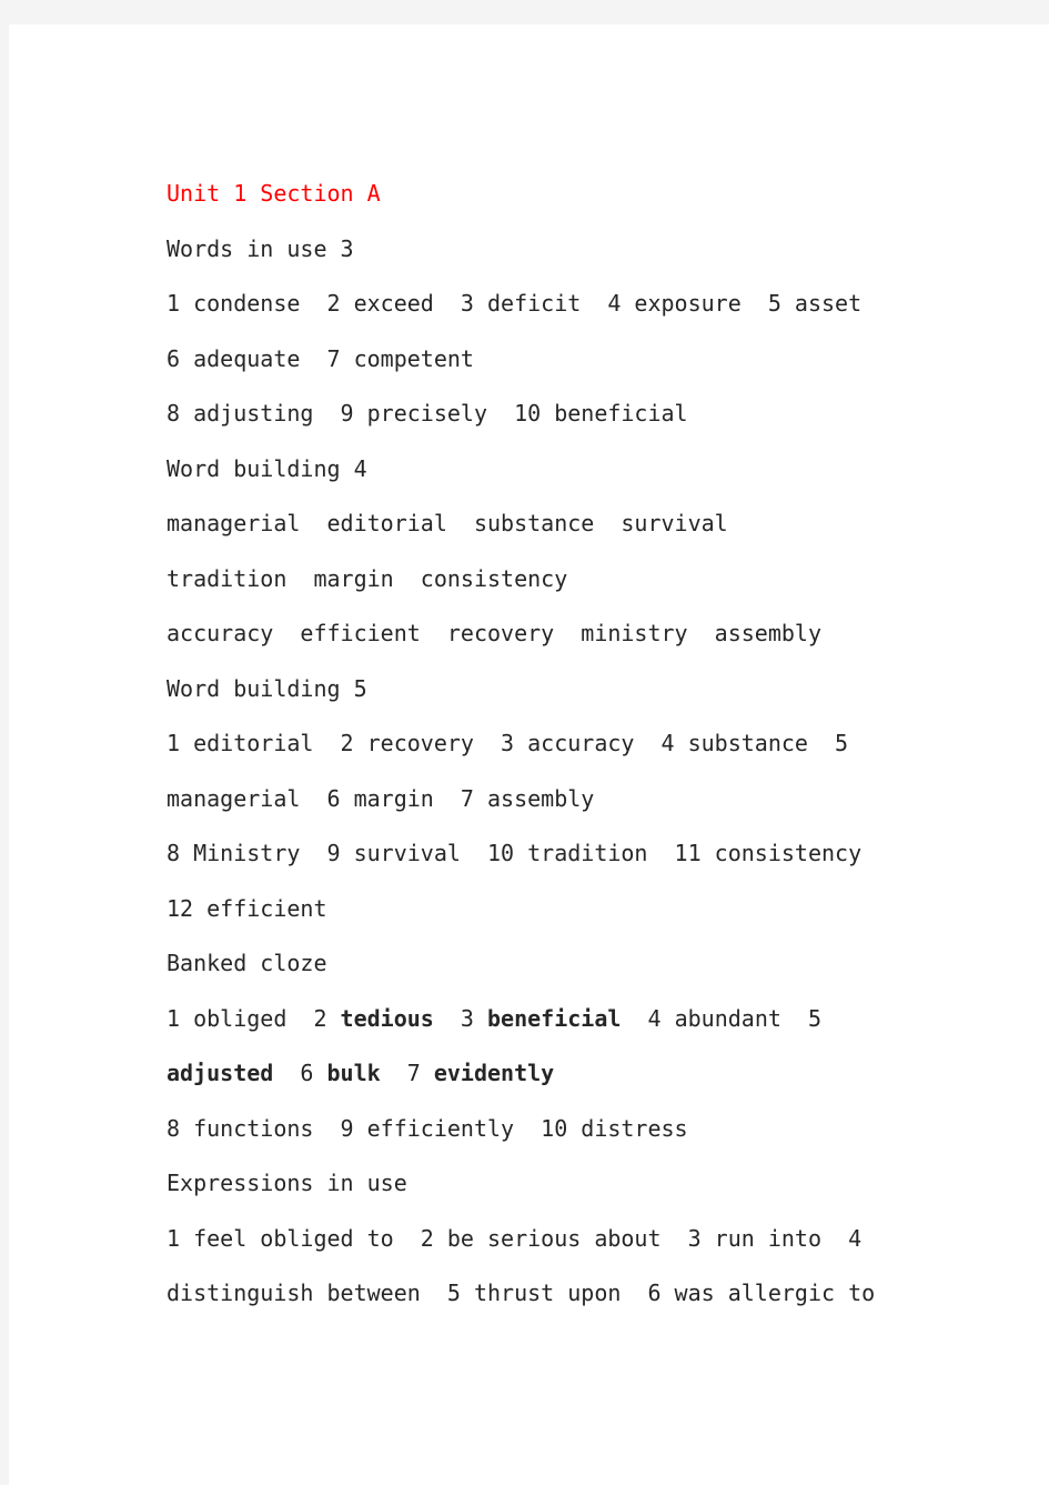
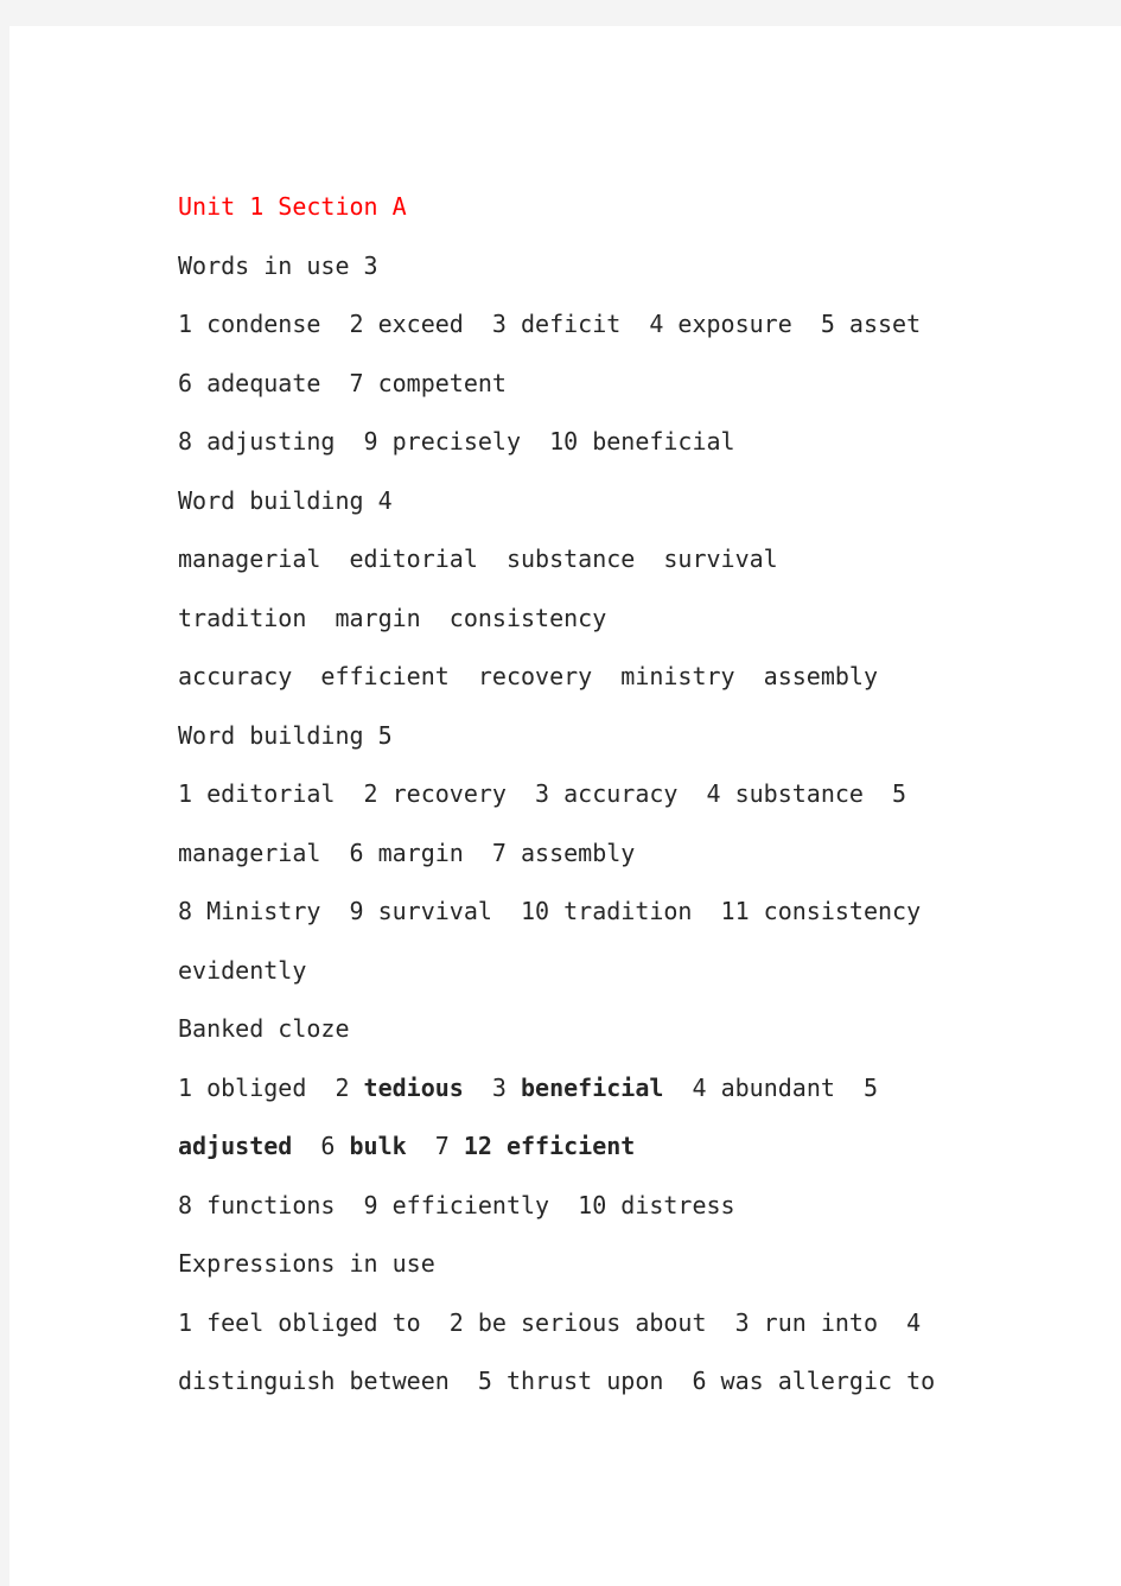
  Unit 1 Section A
  Words in use 3
  1 condense 2 exceed 3 deficit 4 exposure 5 asset
  6 adequate 7 competent
  8 adjusting 9 precisely 10 beneficial
  Word building 4
  managerial editorial substance survival
  tradition margin consistency
  accuracy efficient recovery ministry assembly
  Word building 5
  1 editorial 2 recovery 3 accuracy 4 substance 5
  managerial 6 margin 7 assembly
  8 Ministry 9 survival 10 tradition 11 consistency
- 12 efficient
+ evidently
  Banked cloze
  1 obliged 2 tedious 3 beneficial 4 abundant 5
- adjusted 6 bulk 7 evidently
+ adjusted 6 bulk 7 12 efficient
  8 functions 9 efficiently 10 distress
  Expressions in use
  1 feel obliged to 2 be serious about 3 run into 4
  distinguish between 5 thrust upon 6 was allergic to
